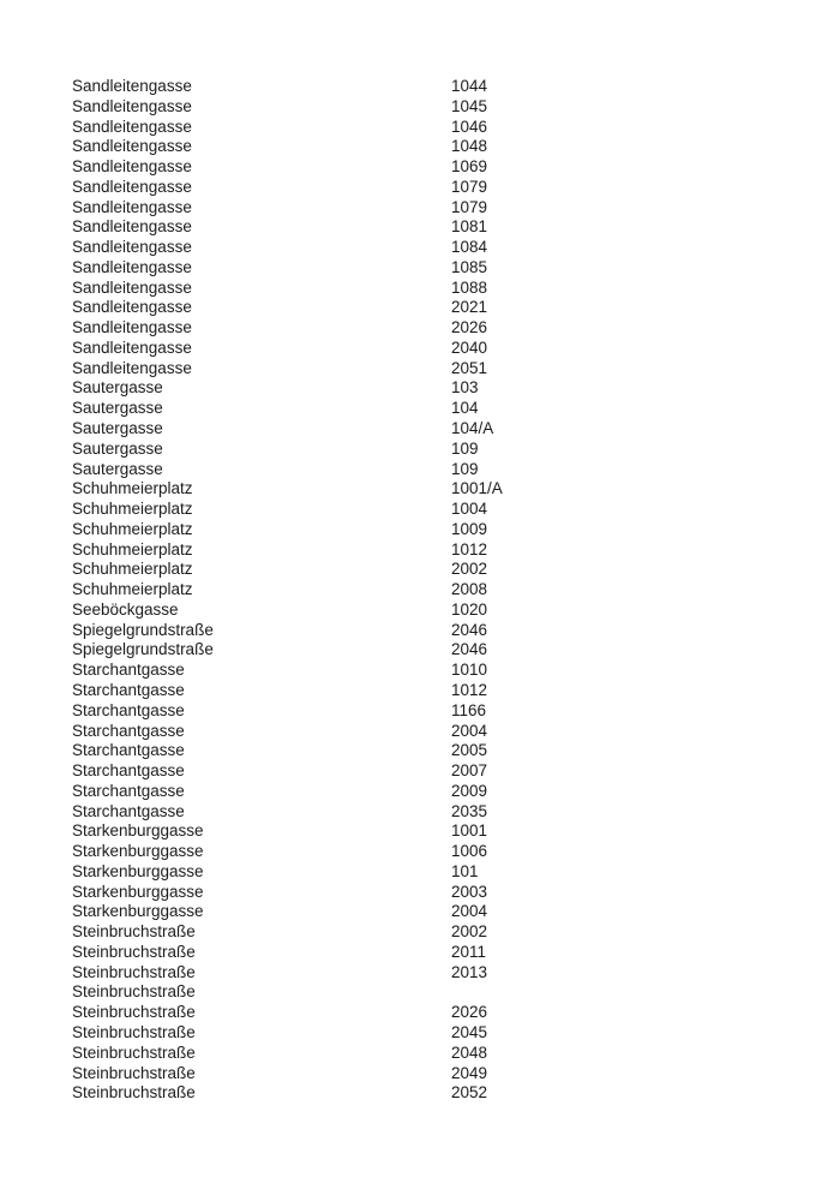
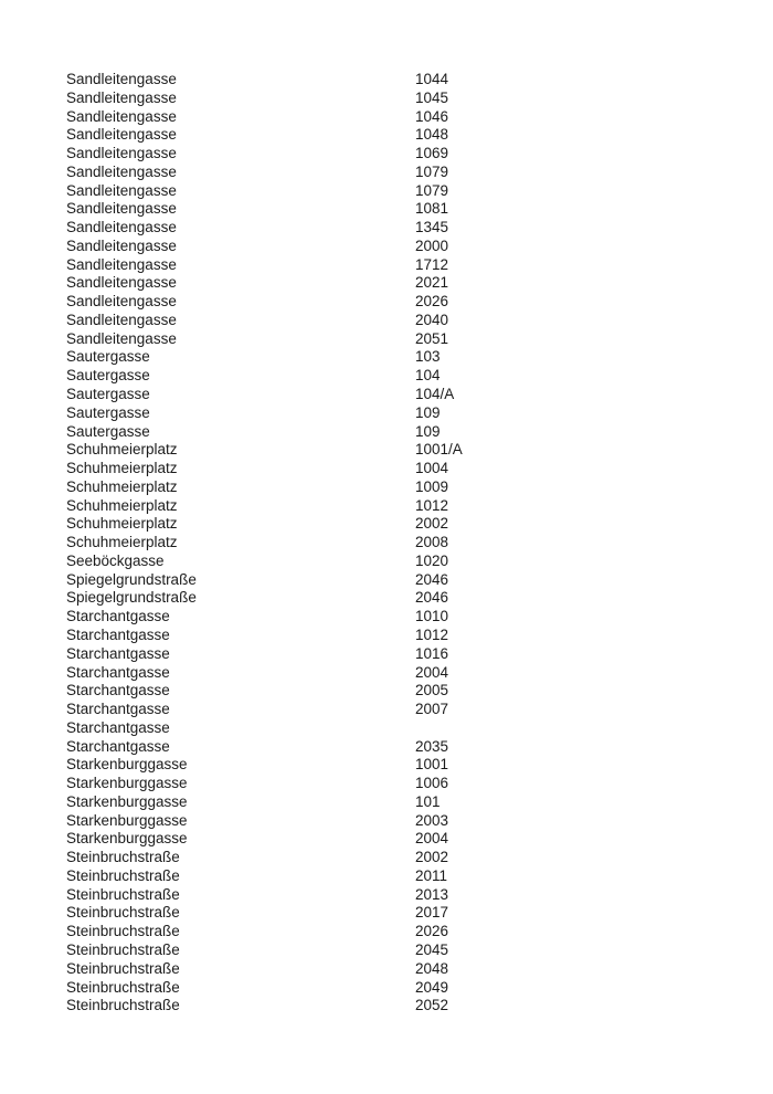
  Sandleitengasse
  1044
  Sandleitengasse
  1045
  Sandleitengasse
  1046
  Sandleitengasse
  1048
  Sandleitengasse
  1069
  Sandleitengasse
  1079
  Sandleitengasse
  1079
  Sandleitengasse
  1081
  Sandleitengasse
- 1084
+ 1345
  Sandleitengasse
- 1085
+ 2000
  Sandleitengasse
- 1088
+ 1712
  Sandleitengasse
  2021
  Sandleitengasse
  2026
  Sandleitengasse
  2040
  Sandleitengasse
  2051
  Sautergasse
  103
  Sautergasse
  104
  Sautergasse
  104/A
  Sautergasse
  109
  Sautergasse
  109
  Schuhmeierplatz
  1001/A
  Schuhmeierplatz
  1004
  Schuhmeierplatz
  1009
  Schuhmeierplatz
  1012
  Schuhmeierplatz
  2002
  Schuhmeierplatz
  2008
  Seeböckgasse
  1020
  Spiegelgrundstraße
  2046
  Spiegelgrundstraße
  2046
  Starchantgasse
  1010
  Starchantgasse
  1012
  Starchantgasse
- 1166
+ 1016
  Starchantgasse
  2004
  Starchantgasse
  2005
  Starchantgasse
  2007
  Starchantgasse
- 2009
  Starchantgasse
  2035
  Starkenburggasse
  1001
  Starkenburggasse
  1006
  Starkenburggasse
  101
  Starkenburggasse
  2003
  Starkenburggasse
  2004
  Steinbruchstraße
  2002
  Steinbruchstraße
  2011
  Steinbruchstraße
  2013
  Steinbruchstraße
+ 2017
  Steinbruchstraße
  2026
  Steinbruchstraße
  2045
  Steinbruchstraße
  2048
  Steinbruchstraße
  2049
  Steinbruchstraße
  2052
